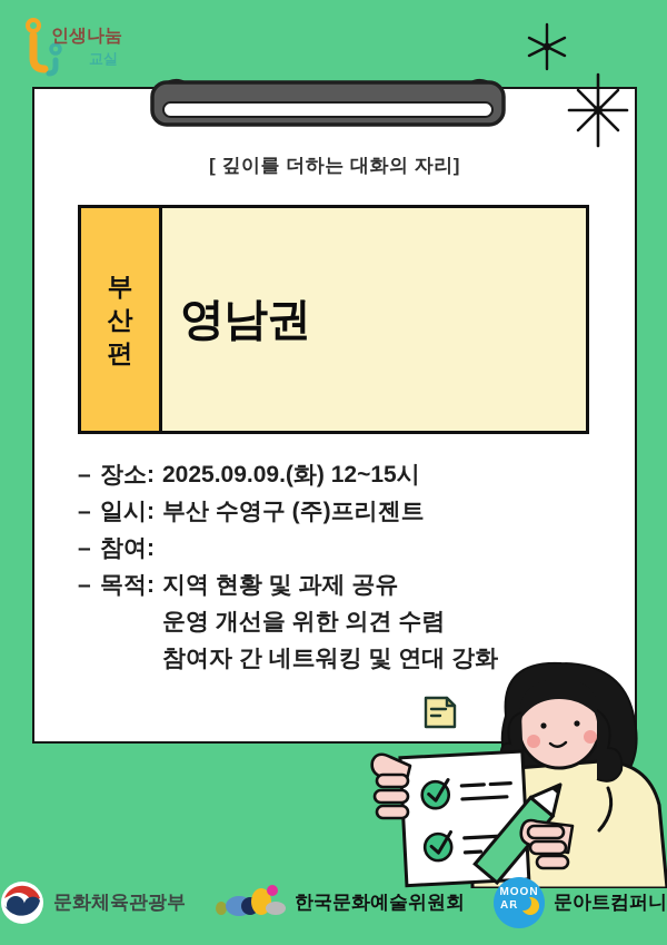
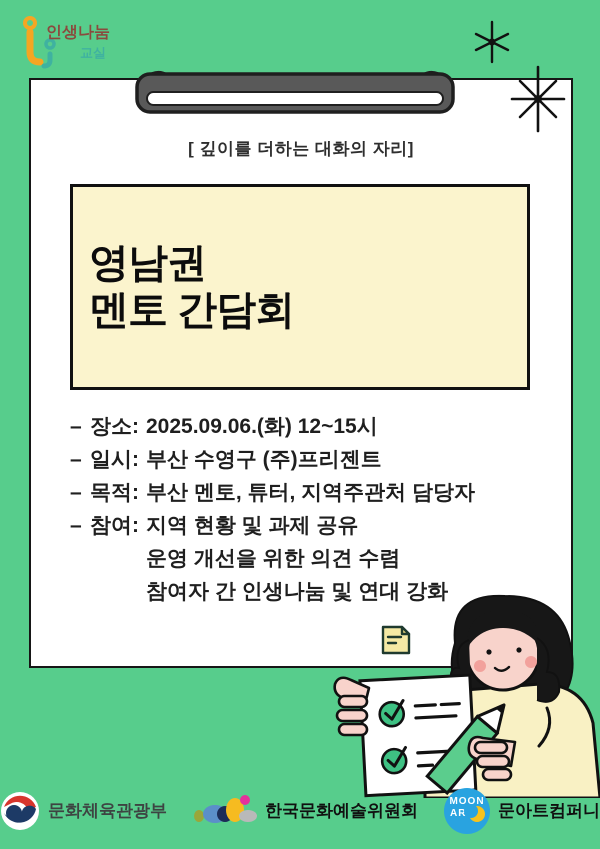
  인생나눔
  교실
  [ 깊이를 더하는 대화의 자리]
- 부
- 산
- 편
  영남권
+ 멘토 간담회
  –
  장소:
- 2025.09.09.(화) 12~15시
+ 2025.09.06.(화) 12~15시
  –
  일시:
  부산 수영구 (주)프리젠트
  –
- 참여:
+ 목적:
+ 부산 멘토, 튜터, 지역주관처 담당자
  –
- 목적:
+ 참여:
  지역 현황 및 과제 공유
  운영 개선을 위한 의견 수렴
- 참여자 간 네트워킹 및 연대 강화
+ 참여자 간 인생나눔 및 연대 강화
  문화체육관광부
  한국문화예술위원회
  MOON
  문아트컴퍼니
